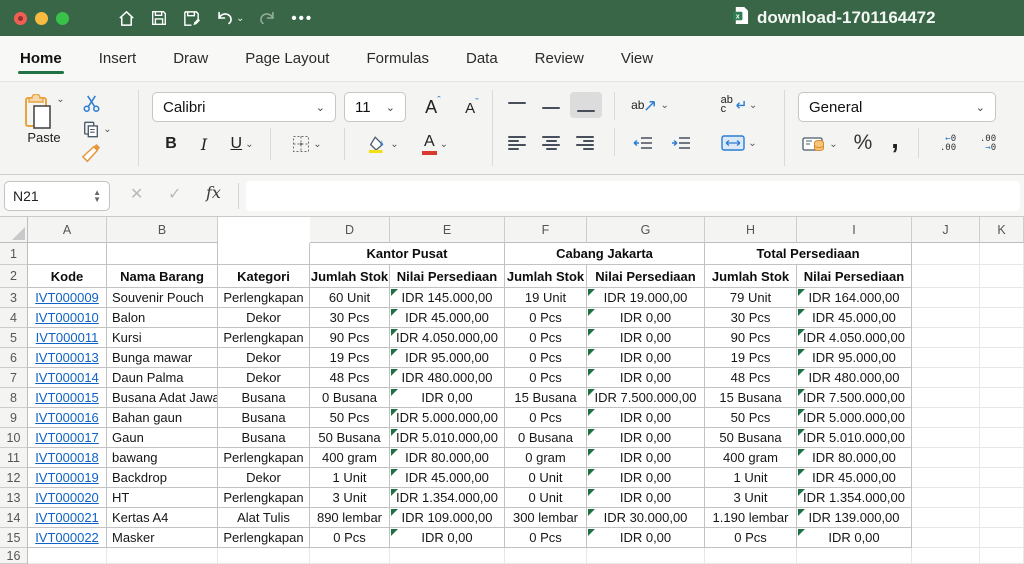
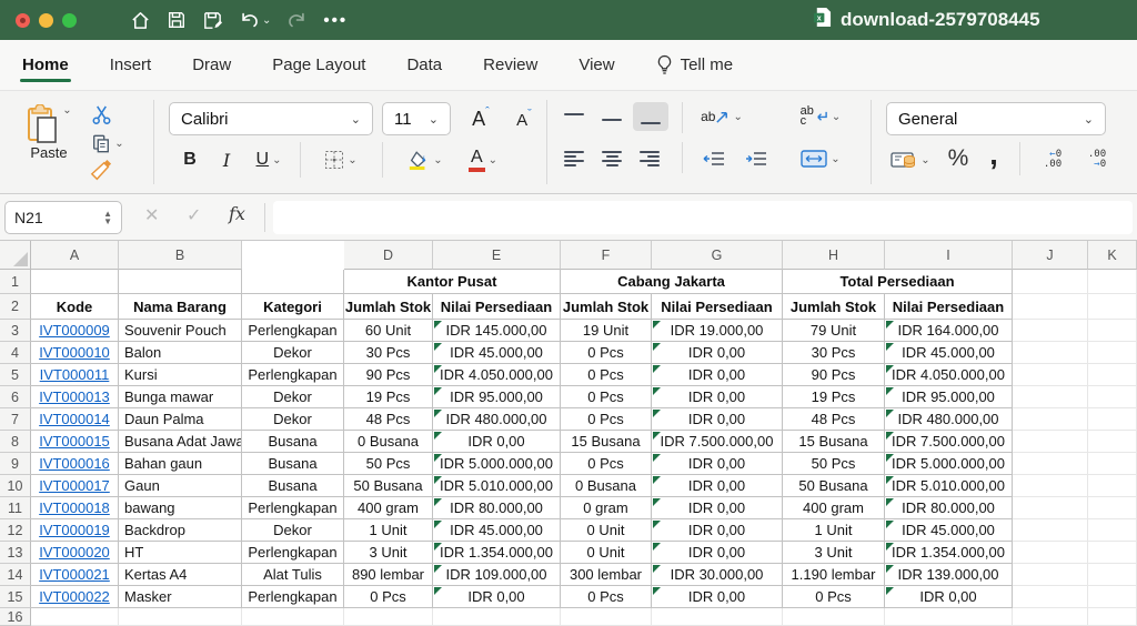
  ⌄
  •••
  x
- download-1701164472
+ download-2579708445
  Home
  Insert
  Draw
  Page Layout
- Formulas
  Data
  Review
  View
+ Tell me
  ⌄
  Paste
  ⌄
  Calibri
  ⌄
  11
  ⌄
  A
  ˆ
  A
  ˇ
  B
  I
  U
  ⌄
  ⌄
  ⌄
  A
  ⌄
  ab
  ⌄
  ab
  c
  ⌄
  ⌄
  General
  ⌄
  ⌄
  %
  ,
  ←0
  .00
  .00
  →0
  N21
  ▲
  ▼
  ✕
  ✓
  fx
  A
  B
  D
  E
  F
  G
  H
  I
  J
  K
  1
  2
  3
  4
  5
  6
  7
  8
  9
  10
  11
  12
  13
  14
  15
  16
  Kantor Pusat
  Cabang Jakarta
  Total Persediaan
  Kode
  Nama Barang
  Kategori
  Jumlah Stok
  Nilai Persediaan
  Jumlah Stok
  Nilai Persediaan
  Jumlah Stok
  Nilai Persediaan
  IVT000009
  Souvenir Pouch
  Perlengkapan
  60 Unit
  IDR 145.000,00
  19 Unit
  IDR 19.000,00
  79 Unit
  IDR 164.000,00
  IVT000010
  Balon
  Dekor
  30 Pcs
  IDR 45.000,00
  0 Pcs
  IDR 0,00
  30 Pcs
  IDR 45.000,00
  IVT000011
  Kursi
  Perlengkapan
  90 Pcs
  IDR 4.050.000,00
  0 Pcs
  IDR 0,00
  90 Pcs
  IDR 4.050.000,00
  IVT000013
  Bunga mawar
  Dekor
  19 Pcs
  IDR 95.000,00
  0 Pcs
  IDR 0,00
  19 Pcs
  IDR 95.000,00
  IVT000014
  Daun Palma
  Dekor
  48 Pcs
  IDR 480.000,00
  0 Pcs
  IDR 0,00
  48 Pcs
  IDR 480.000,00
  IVT000015
  Busana Adat Jawa
  Busana
  0 Busana
  IDR 0,00
  15 Busana
  IDR 7.500.000,00
  15 Busana
  IDR 7.500.000,00
  IVT000016
  Bahan gaun
  Busana
  50 Pcs
  IDR 5.000.000,00
  0 Pcs
  IDR 0,00
  50 Pcs
  IDR 5.000.000,00
  IVT000017
  Gaun
  Busana
  50 Busana
  IDR 5.010.000,00
  0 Busana
  IDR 0,00
  50 Busana
  IDR 5.010.000,00
  IVT000018
  bawang
  Perlengkapan
  400 gram
  IDR 80.000,00
  0 gram
  IDR 0,00
  400 gram
  IDR 80.000,00
  IVT000019
  Backdrop
  Dekor
  1 Unit
  IDR 45.000,00
  0 Unit
  IDR 0,00
  1 Unit
  IDR 45.000,00
  IVT000020
  HT
  Perlengkapan
  3 Unit
  IDR 1.354.000,00
  0 Unit
  IDR 0,00
  3 Unit
  IDR 1.354.000,00
  IVT000021
  Kertas A4
  Alat Tulis
  890 lembar
  IDR 109.000,00
  300 lembar
  IDR 30.000,00
  1.190 lembar
  IDR 139.000,00
  IVT000022
  Masker
  Perlengkapan
  0 Pcs
  IDR 0,00
  0 Pcs
  IDR 0,00
  0 Pcs
  IDR 0,00
